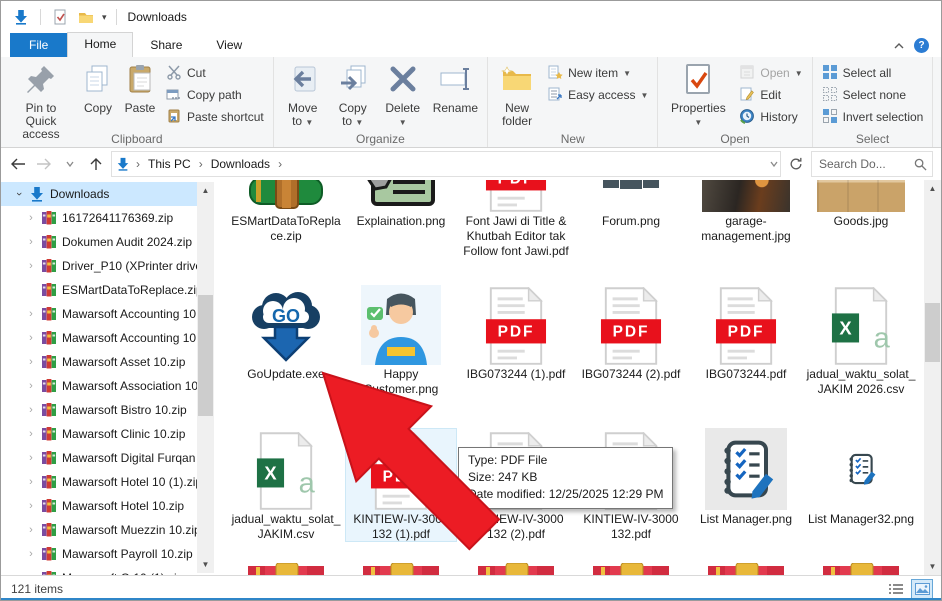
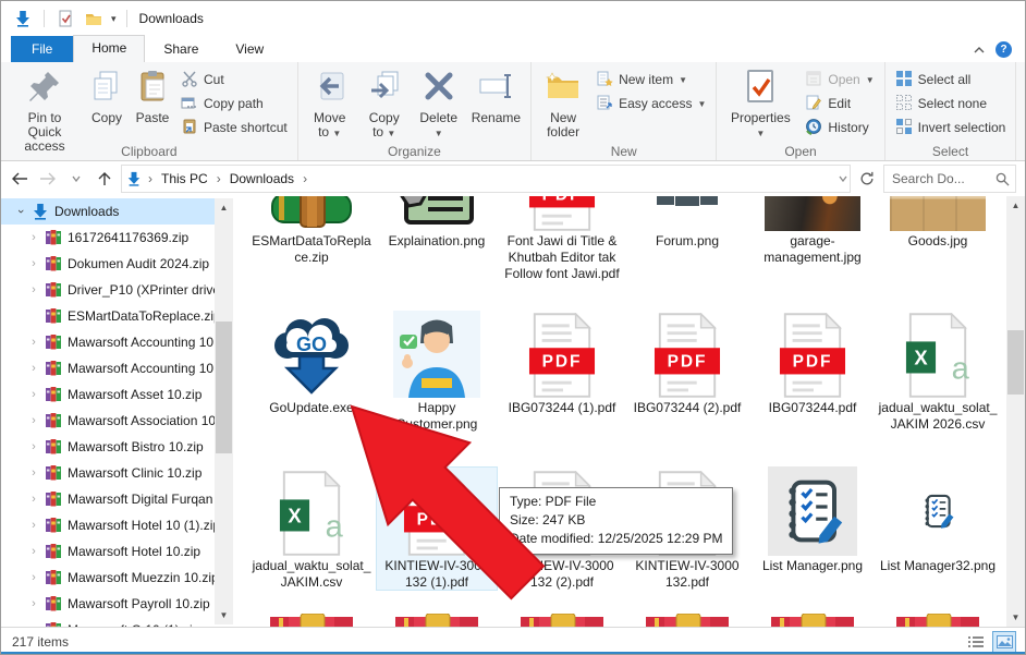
  ▾
  Downloads
  File
  Home
  Share
  View
  ?
  Pin to Quick access
  Copy
  Paste
  Cut
  Copy path
  Paste shortcut
  Clipboard
  Move to ▼
  Copy to ▼
  Delete ▼
  Rename
  Organize
  New folder
  New item
  ▼
  Easy access
  ▼
  New
  Properties ▼
  Open
  ▼
  Edit
  History
  Open
  Select all
  Select none
  Invert selection
  Select
  ›
  This PC
  ›
  Downloads
  ›
  Search Do...
  Downloads
  ›
  16172641176369.zip
  ›
  Dokumen Audit 2024.zip
  ›
  Driver_P10 (XPrinter driv
  ESMartDataToReplace.zi
  ›
  Mawarsoft Accounting 10
  ›
  Mawarsoft Accounting 10
  ›
  Mawarsoft Asset 10.zip
  ›
  Mawarsoft Association 10
  ›
  Mawarsoft Bistro 10.zip
  ›
  Mawarsoft Clinic 10.zip
  ›
  Mawarsoft Digital Furqan
  ›
  Mawarsoft Hotel 10 (1).zi
  ›
  Mawarsoft Hotel 10.zip
  ›
  Mawarsoft Muezzin 10.zi
  ›
  Mawarsoft Payroll 10.zip
  ▲
  ▼
  ESMartDataToReplace.zip
  Explaination.png
  PDF
  Font Jawi di Title & Khutbah Editor tak Follow font Jawi.pdf
  Forum.png
  garage-management.jpg
  Goods.jpg
  GO
  GoUpdate.exe
  Happy stomer.png
  PDF
  IBG073244 (1).pdf
  PDF
  IBG073244 (2).pdf
  PDF
  IBG073244.pdf
  X
  jadual_waktu_solat_JAKIM 2026.csv
  X
  jadual_waktu_solat_JAKIM.csv
  KINTIEW-IV-30 132 (1).pdf
  EW-IV-3000 132 (2).pdf
  KINTIEW-IV-3000 132.pdf
  List Manager.png
  List Manager32.png
  ▲
  ▼
- 121 items
+ 217 items
  Type: PDF File
  Size: 247 KB
  ate modified: 12/25/2025 12:29 PM
